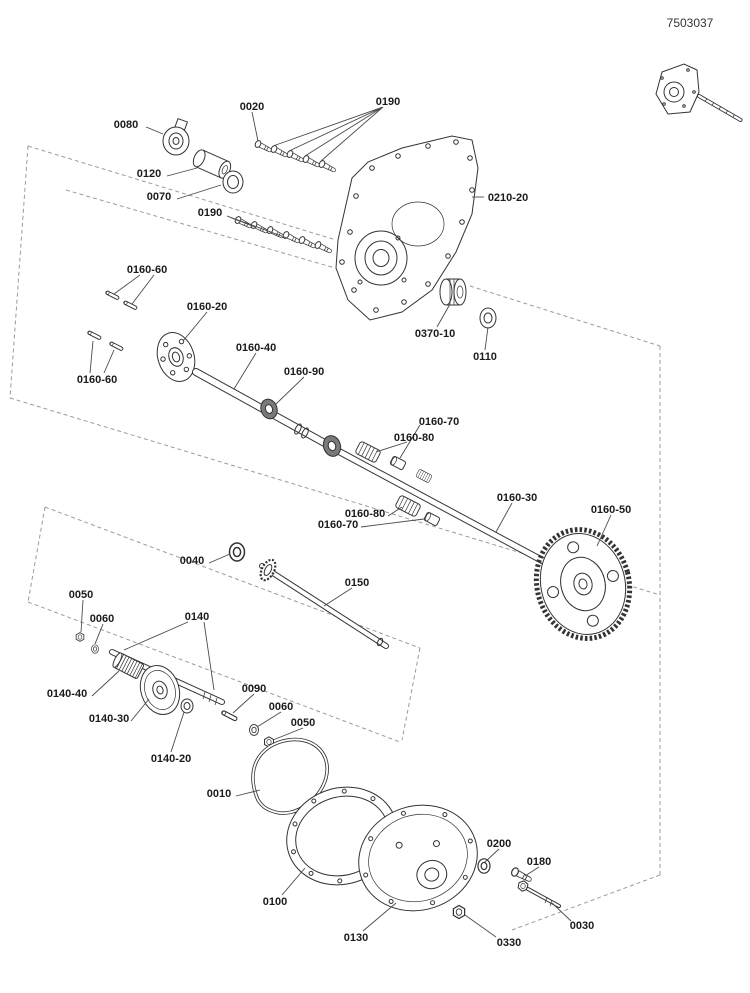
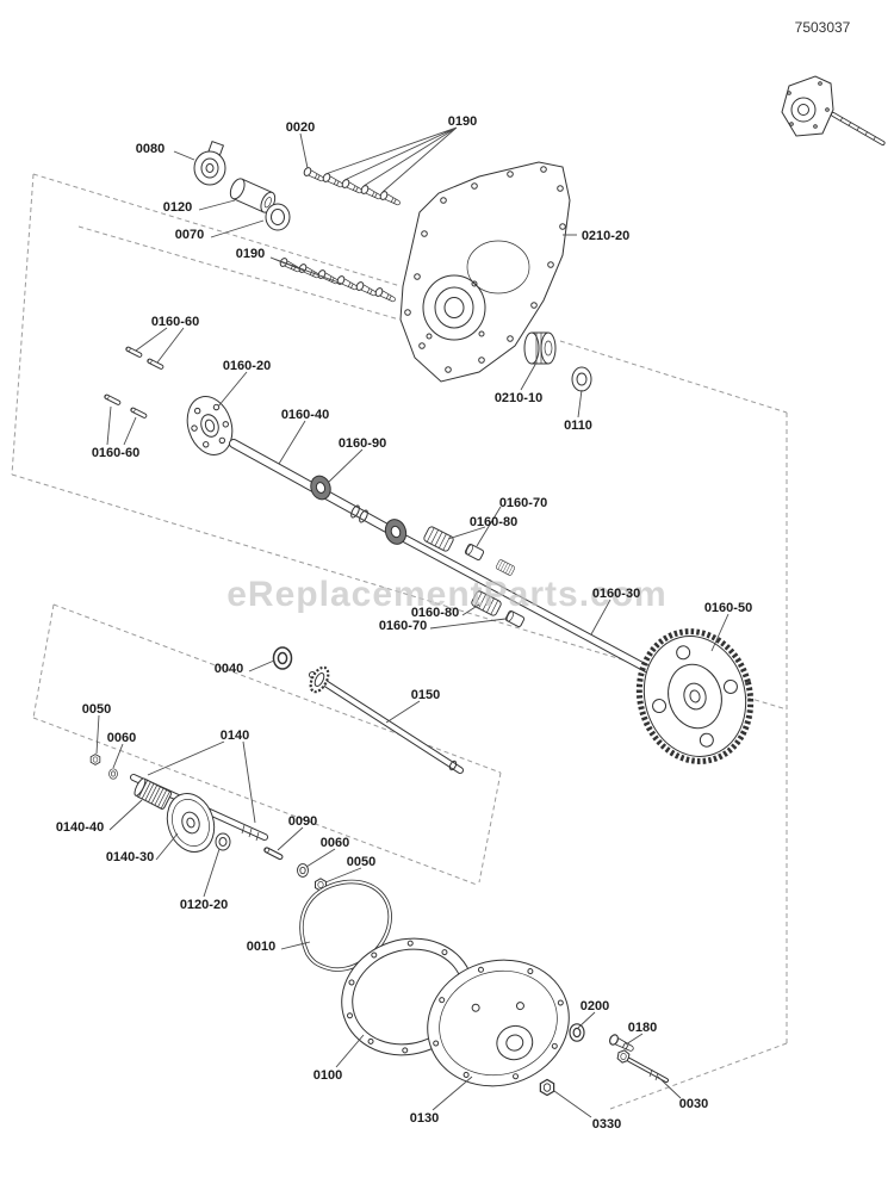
+ eReplacementParts.com
  0020
  0190
  0080
  0120
  0070
  0210-20
  0190
  0160-60
  0160-20
  0160-40
  0160-90
  0160-60
- 0370-10
+ 0210-10
  0110
  0160-70
  0160-80
  0160-30
  0160-50
  0160-80
  0160-70
  0040
  0150
  0050
  0060
  0140
  0140-40
  0140-30
  0090
  0060
  0050
- 0140-20
+ 0120-20
  0010
  0200
  0180
  0100
  0030
  0130
  0330
  7503037
